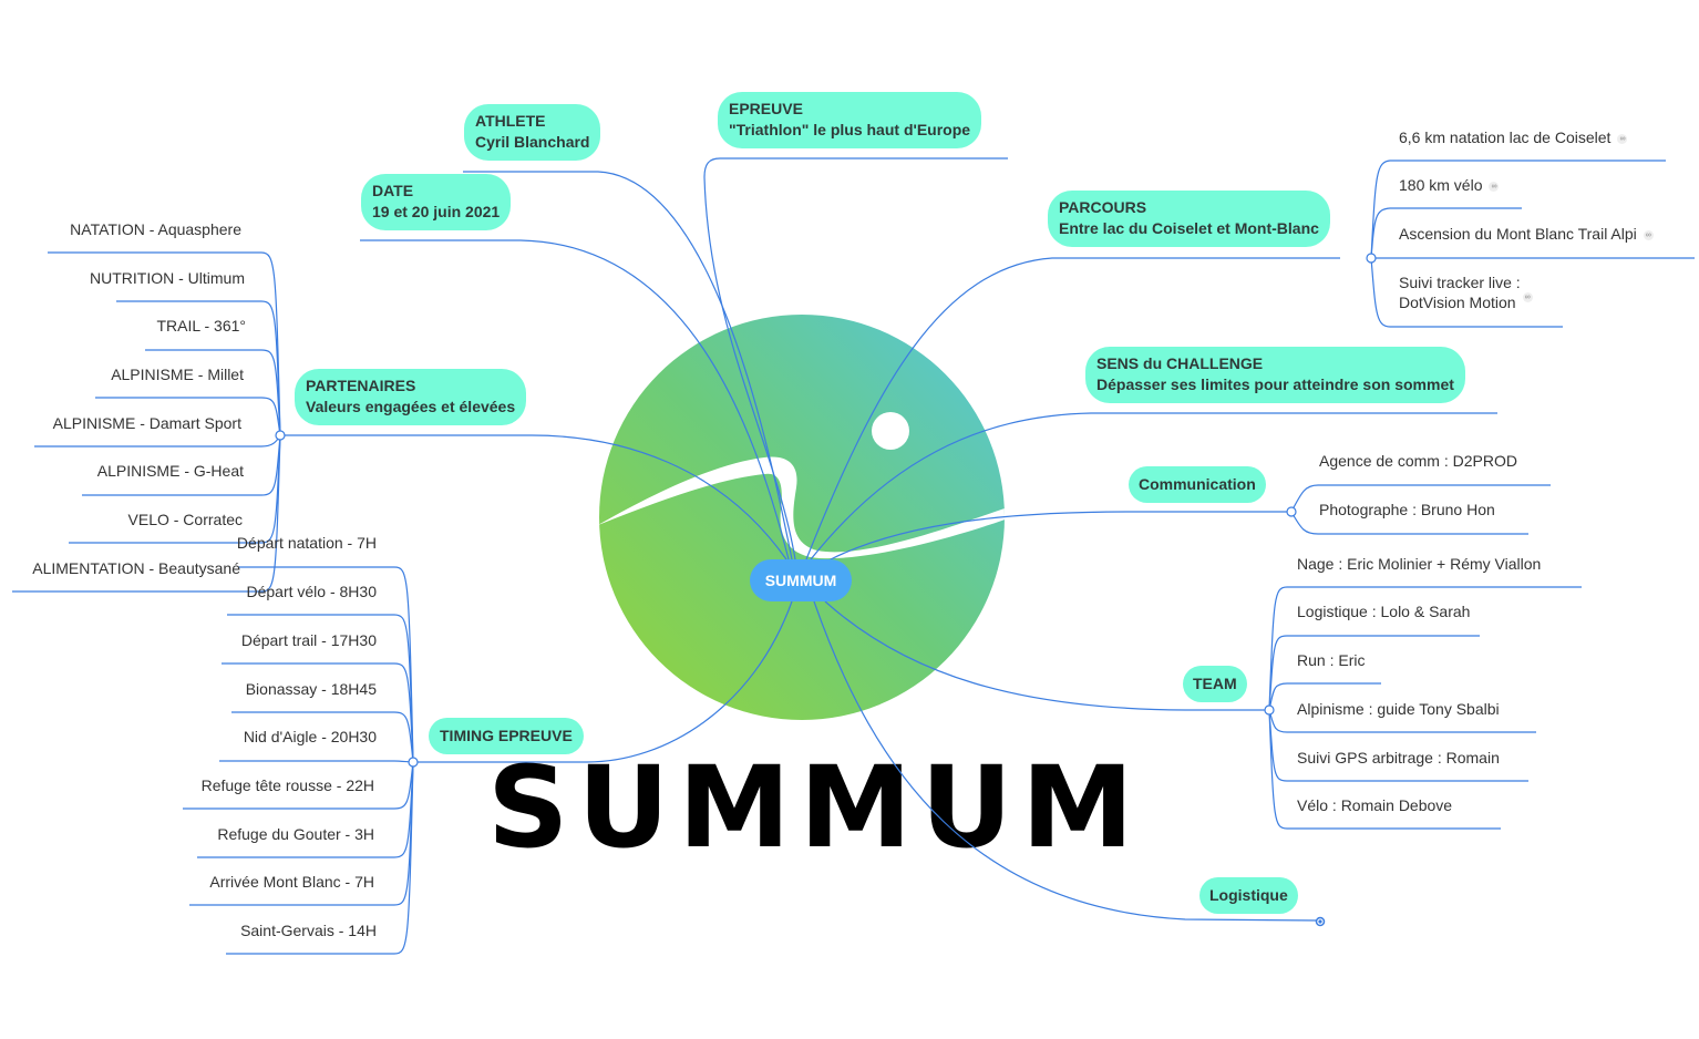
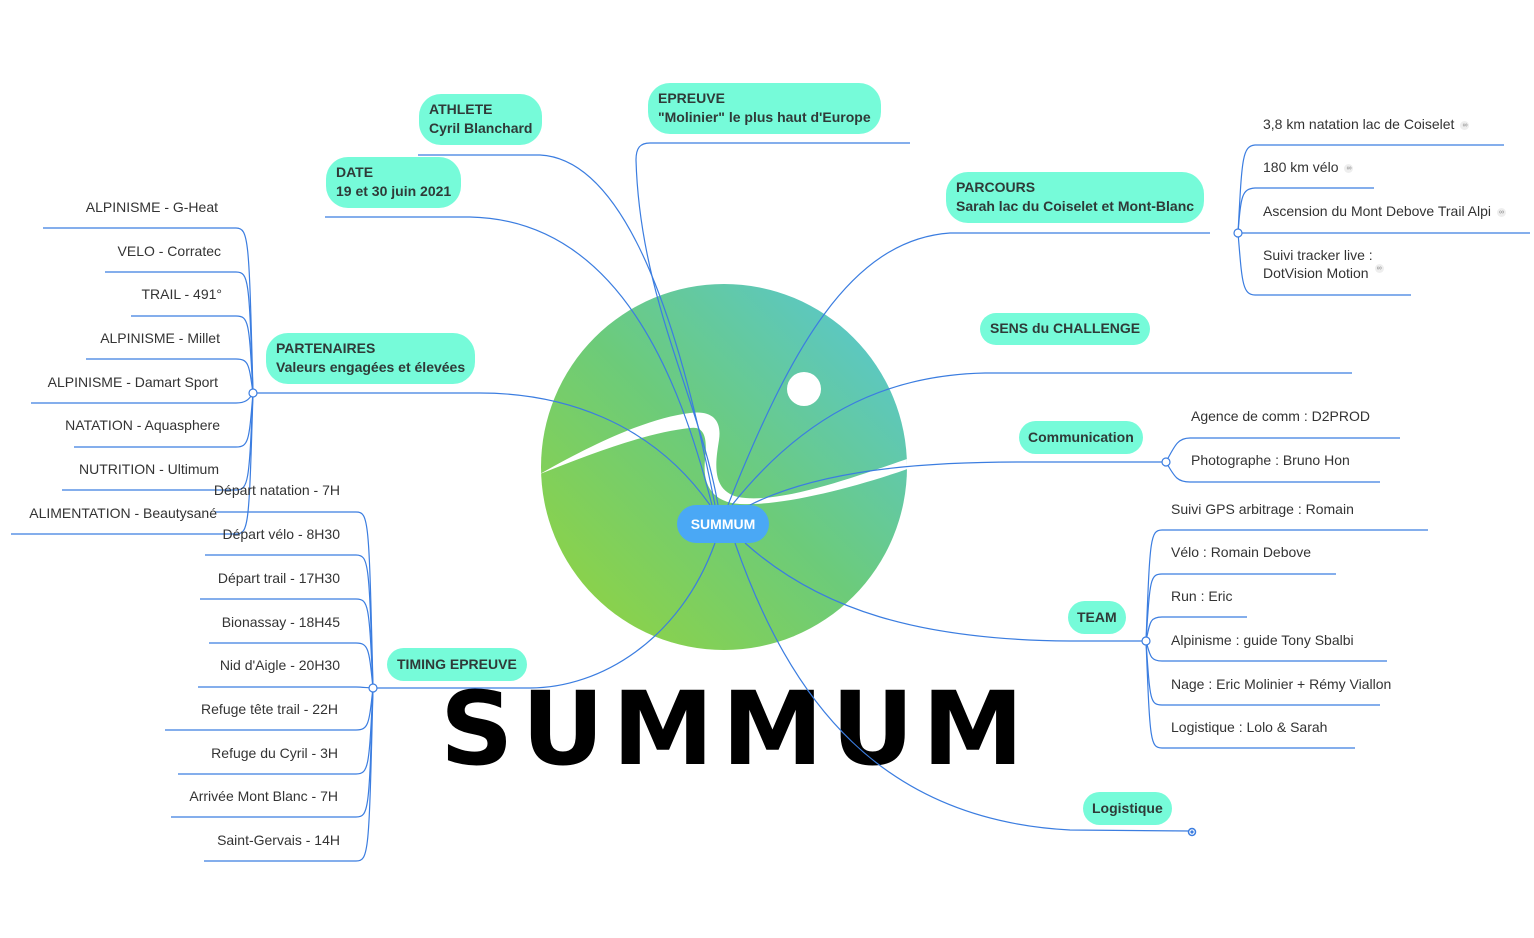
  SUMMUM
  SUMMUM
  ATHLETE
  Cyril Blanchard
  EPREUVE
- "Triathlon" le plus haut d'Europe
+ "Molinier" le plus haut d'Europe
  DATE
- 19 et 20 juin 2021
+ 19 et 30 juin 2021
  PARCOURS
- Entre lac du Coiselet et Mont-Blanc
+ Sarah lac du Coiselet et Mont-Blanc
  SENS du CHALLENGE
- Dépasser ses limites pour atteindre son sommet
  PARTENAIRES
  Valeurs engagées et élevées
  Communication
  TEAM
  TIMING EPREUVE
  Logistique
- 6,6 km natation lac de Coiselet
+ 3,8 km natation lac de Coiselet
  180 km vélo
- Ascension du Mont Blanc Trail Alpi
+ Ascension du Mont Debove Trail Alpi
  Suivi tracker live :
  DotVision Motion
  Agence de comm : D2PROD
  Photographe : Bruno Hon
- Nage : Eric Molinier + Rémy Viallon
+ Suivi GPS arbitrage : Romain
- Logistique : Lolo & Sarah
+ Vélo : Romain Debove
  Run : Eric
  Alpinisme : guide Tony Sbalbi
- Suivi GPS arbitrage : Romain
+ Nage : Eric Molinier + Rémy Viallon
- Vélo : Romain Debove
+ Logistique : Lolo & Sarah
- NATATION - Aquasphere
+ ALPINISME - G-Heat
- NUTRITION - Ultimum
+ VELO - Corratec
- TRAIL - 361°
+ TRAIL - 491°
  ALPINISME - Millet
  ALPINISME - Damart Sport
- ALPINISME - G-Heat
+ NATATION - Aquasphere
- VELO - Corratec
+ NUTRITION - Ultimum
  ALIMENTATION - Beautysané
  Départ natation - 7H
  Départ vélo - 8H30
  Départ trail - 17H30
  Bionassay - 18H45
  Nid d'Aigle - 20H30
- Refuge tête rousse - 22H
+ Refuge tête trail - 22H
- Refuge du Gouter - 3H
+ Refuge du Cyril - 3H
  Arrivée Mont Blanc - 7H
  Saint-Gervais - 14H
